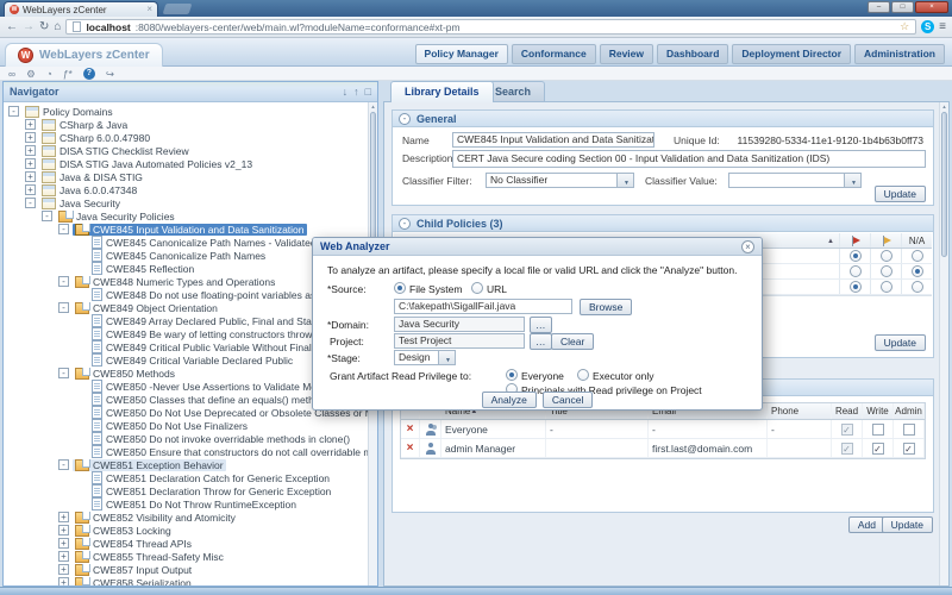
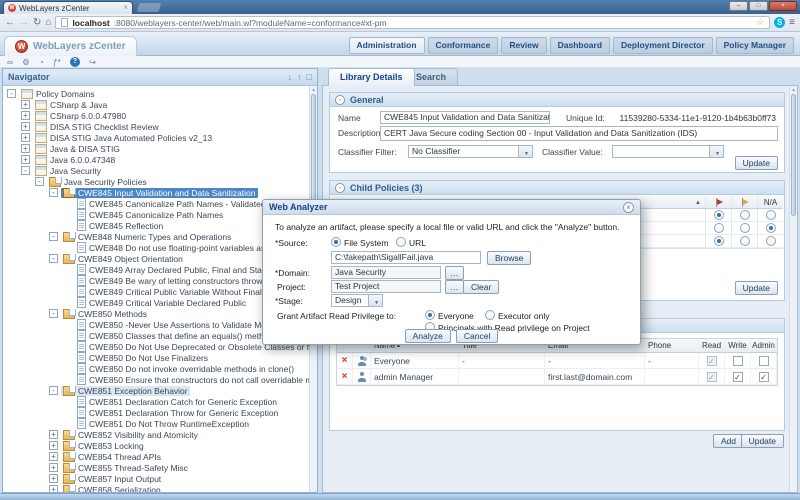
  WebLayers zCenter
  ×
  ←
  →
  ↻
  ⌂
  localhost
  :8080/weblayers-center/web/main.wl?moduleName=conformance#xt-pm
  ☆
  S
  ≡
  W
  WebLayers zCenter
- Policy Manager
+ Administration
  Conformance
  Review
  Dashboard
  Deployment Director
- Administration
+ Policy Manager
  ∞
  ⚙
  ◔
  ƒ*
  ↪
  Navigator
  ↓
  ↑
  □
  -
  Policy Domains
  +
  CSharp & Java
  +
  CSharp 6.0.0.47980
  +
  DISA STIG Checklist Review
  +
  DISA STIG Java Automated Policies v2_13
  +
  Java & DISA STIG
  +
  Java 6.0.0.47348
  -
  Java Security
  -
  Java Security Policies
  -
  CWE845 Input Validation and Data Sanitization
  CWE845 Canonicalize Path Names
  CWE845 Reflection
  -
  CWE848 Numeric Types and Operations
  CWE848 Do not use floating-point variables a
  -
  CWE849 Object Orientation
  CWE849 Array Declared Public, Final and Sta
  CWE849 Be wary of letting constructors throw
  CWE849 Critical Public Variable Without Final
  CWE849 Critical Variable Declared Public
  -
  CWE850 Methods
  CWE850 -Never Use Assertions to Validate M
  CWE850 Do Not Use Deprecated or Obsolete Classes or
  CWE850 Do Not Use Finalizers
  CWE850 Do not invoke overridable methods in clone()
  CWE850 Ensure that constructors do not call overridable
  -
  CWE851 Exception Behavior
  CWE851 Declaration Catch for Generic Exception
  CWE851 Declaration Throw for Generic Exception
  CWE851 Do Not Throw RuntimeException
  +
  CWE852 Visibility and Atomicity
  +
  CWE853 Locking
  +
  CWE854 Thread APIs
  +
  CWE855 Thread-Safety Misc
  +
  CWE857 Input Output
  +
  CWE858 Serialization
  Library Details
  Search
  -
  General
  Name
  CWE845 Input Validation and Data Sanitizat
  Unique Id:
  11539280-5334-11e1-9120-1b4b63b0ff73
  Description
  CERT Java Secure coding Section 00 - Input Validation and Data Sanitization (IDS)
  Classifier Filter:
  No Classifier
  Classifier Value:
  Update
  -
  Child Policies (3)
  N/A
  Update
  Name
  Title
  Email
  Phone
  Read
  Write
  Admin
  ×
  Everyone
  -
  -
  -
  ✓
  ×
  admin Manager
  first.last@domain.com
  ✓
  ✓
  ✓
  Add
  Update
  Web Analyzer
  ×
  To analyze an artifact, please specify a local file or valid URL and click the "Analyze" button.
  *Source:
  File System
  URL
  C:\fakepath\SigallFail.java
  Browse
  *Domain:
  Java Security
  …
  Project:
  Test Project
  …
  Clear
  *Stage:
  Design
  Grant Artifact Read Privilege to:
  Everyone
  Executor only
  Principals with Read privilege on Project
  Analyze
  Cancel
